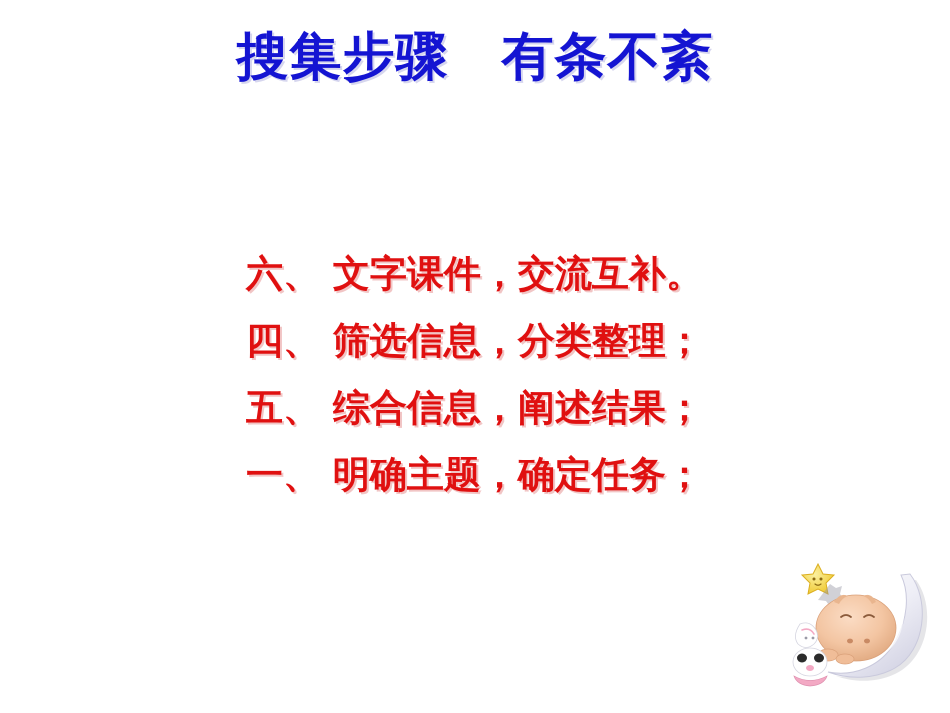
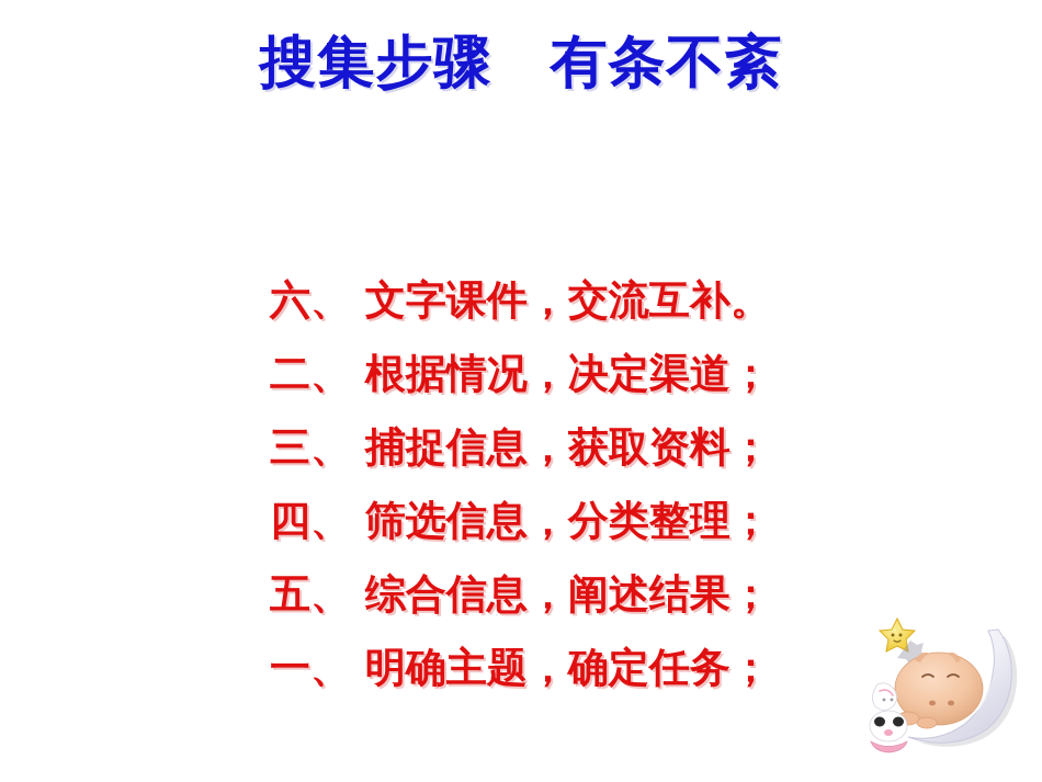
  搜集步骤 有条不紊
  六、 文字课件，交流互补。
+ 二、 根据情况，决定渠道；
+ 三、 捕捉信息，获取资料；
  四、 筛选信息，分类整理；
  五、 综合信息，阐述结果；
  一、 明确主题，确定任务；
